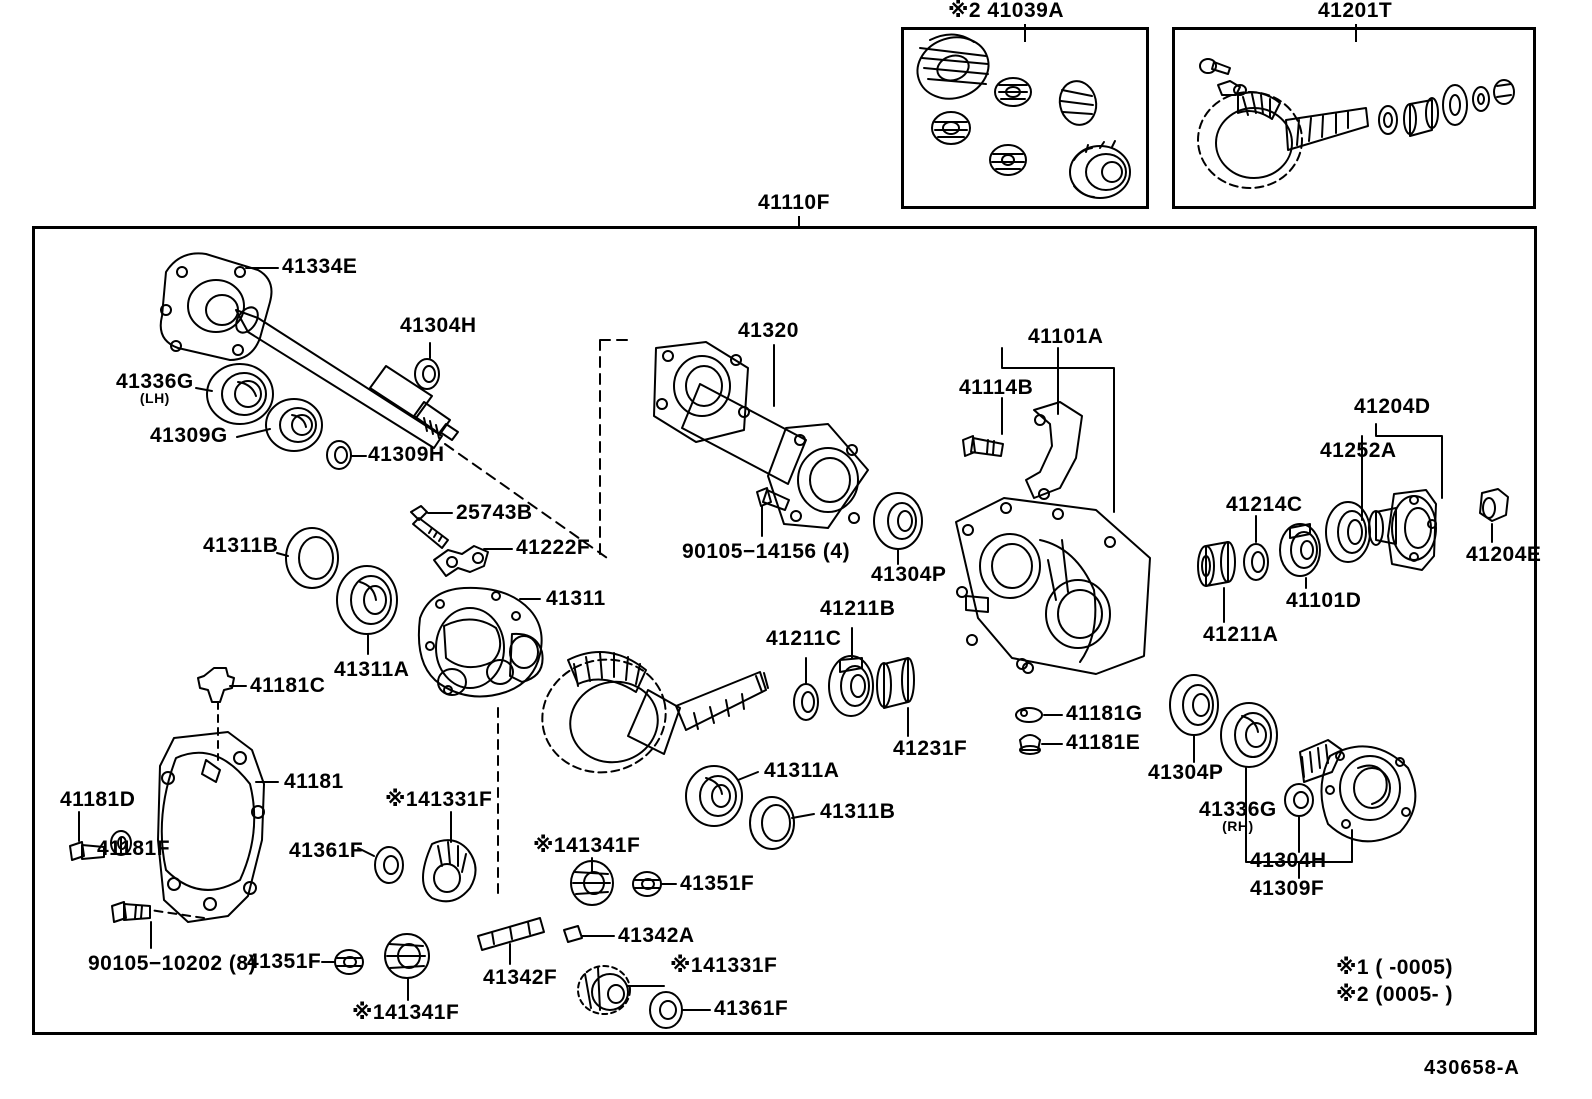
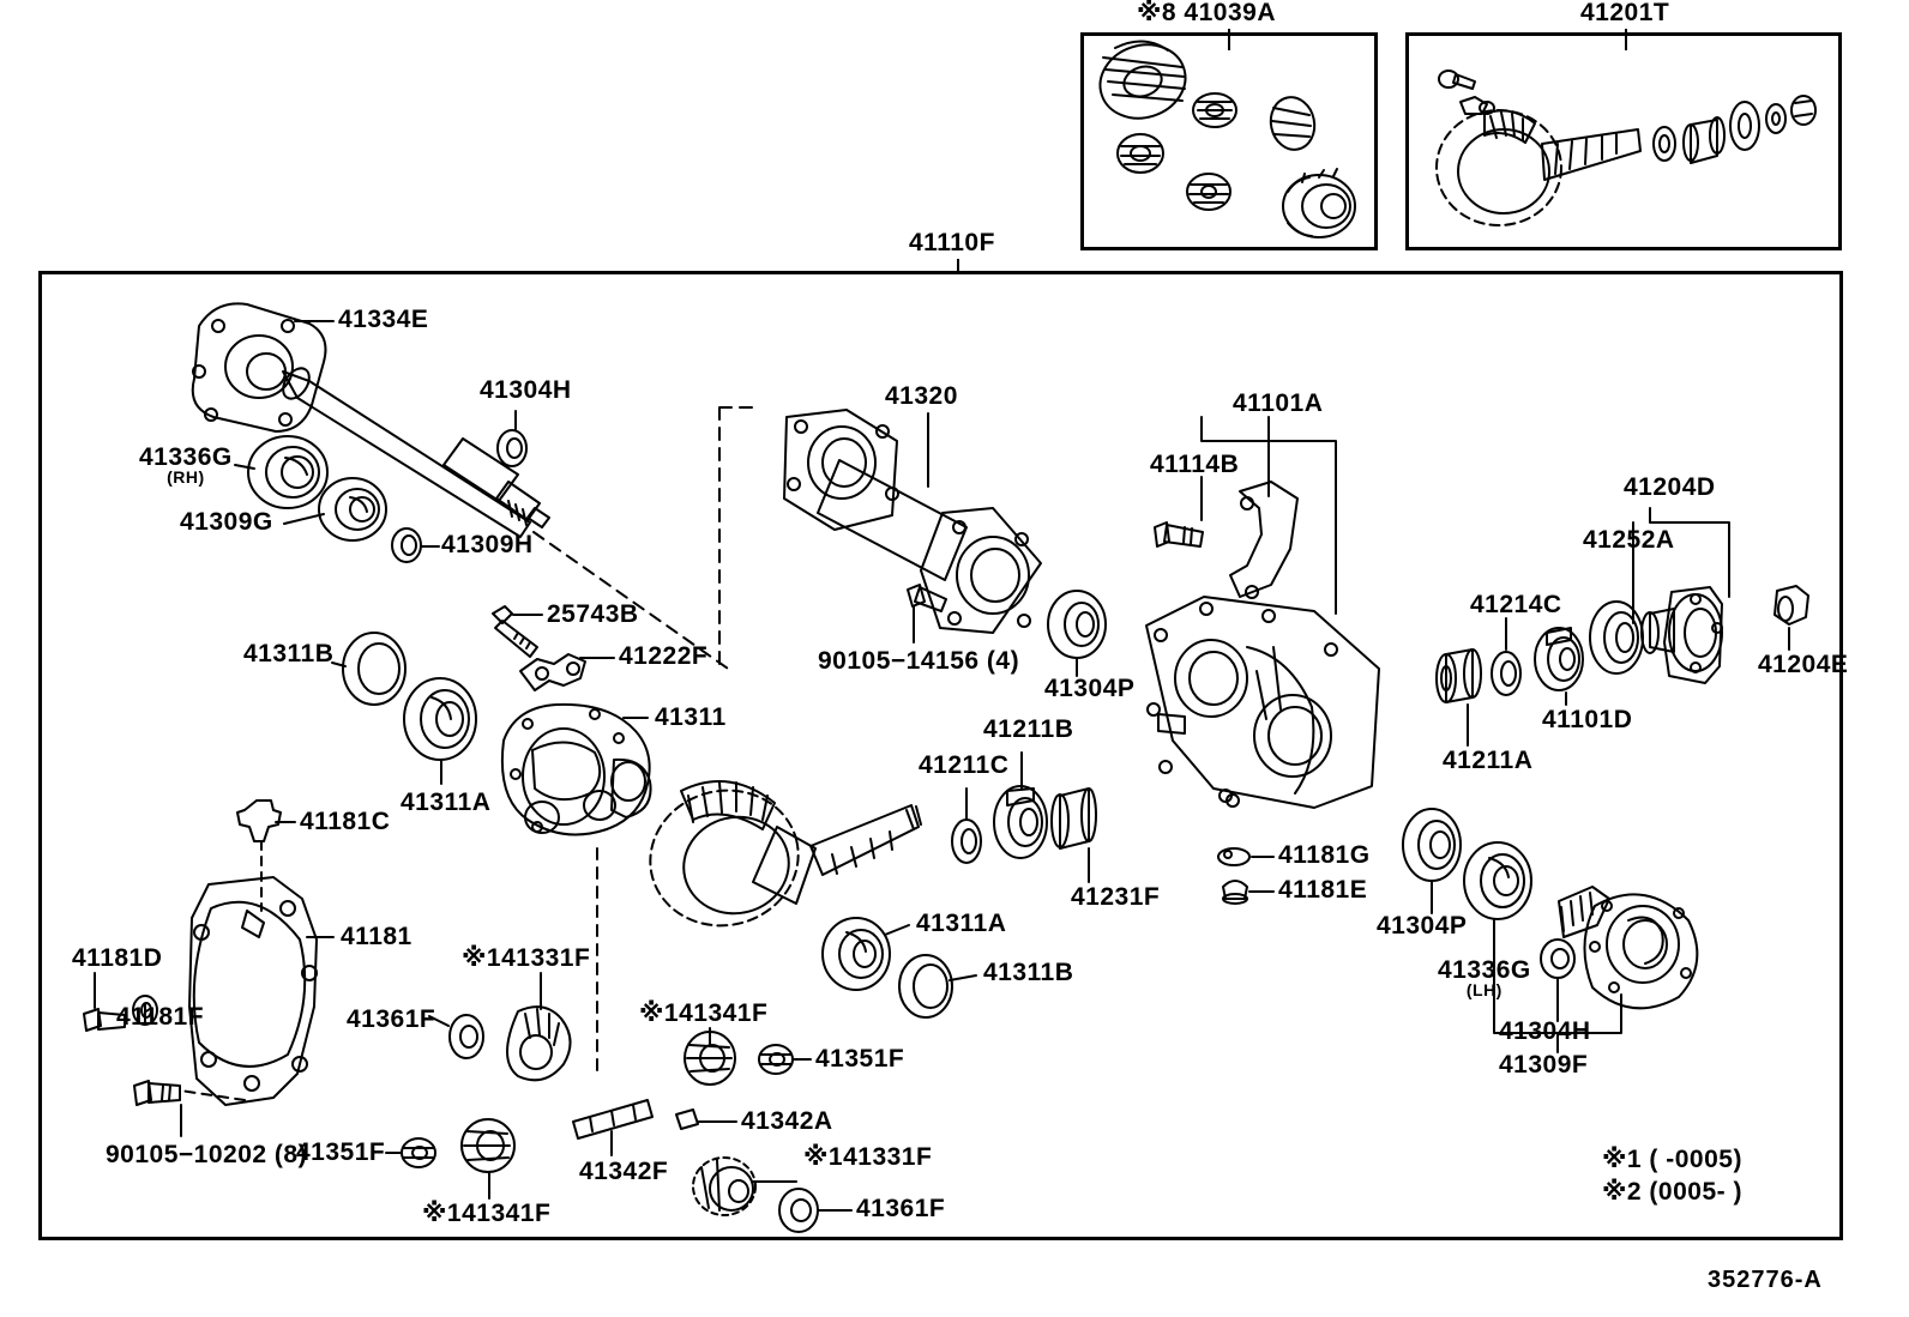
- ※2 41039A
+ ※8 41039A
  41201T
  41110F
  41334E
  41304H
  41336G
- (LH)
+ (RH)
  41309G
  41309H
  25743B
  41222F
  41311B
  41311A
  41311
  41181C
  41181
  41181D
  41181F
  90105−10202 (8)
  41361F
  ※141331F
  41351F
  ※141341F
  41342F
  ※141341F
  41351F
  41342A
  ※141331F
  41361F
  41320
  90105−14156 (4)
  41304P
  41211B
  41211C
  41231F
  41311A
  41311B
  41101A
  41114B
  41211A
  41214C
  41101D
  41252A
  41204D
  41204E
  41181G
  41181E
  41304P
  41336G
- (RH)
+ (LH)
  41304H
  41309F
  ※1 ( -0005)
  ※2 (0005- )
- 430658-A
+ 352776-A
